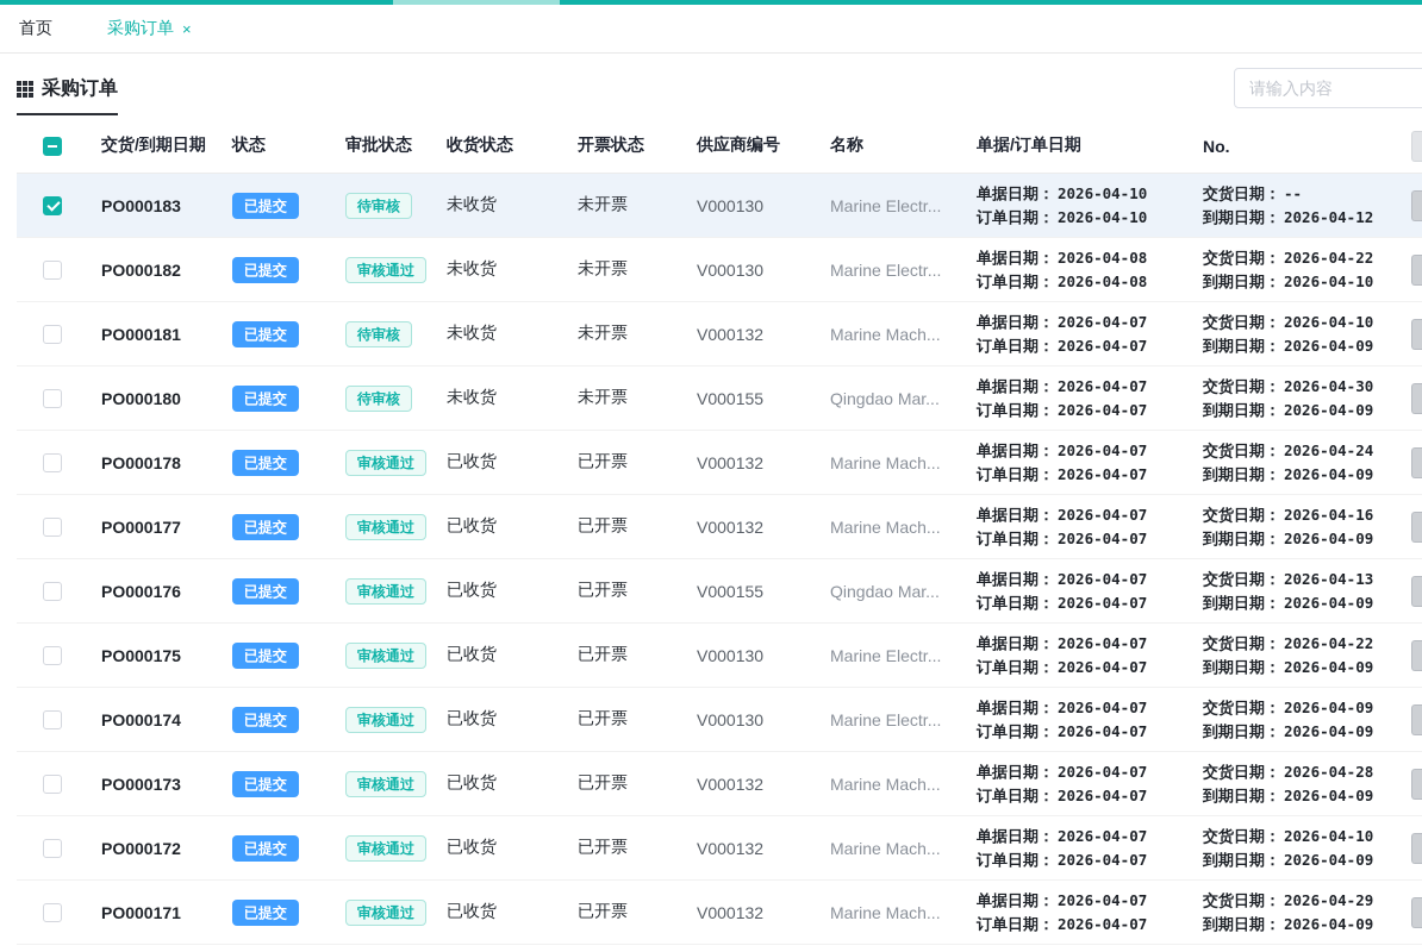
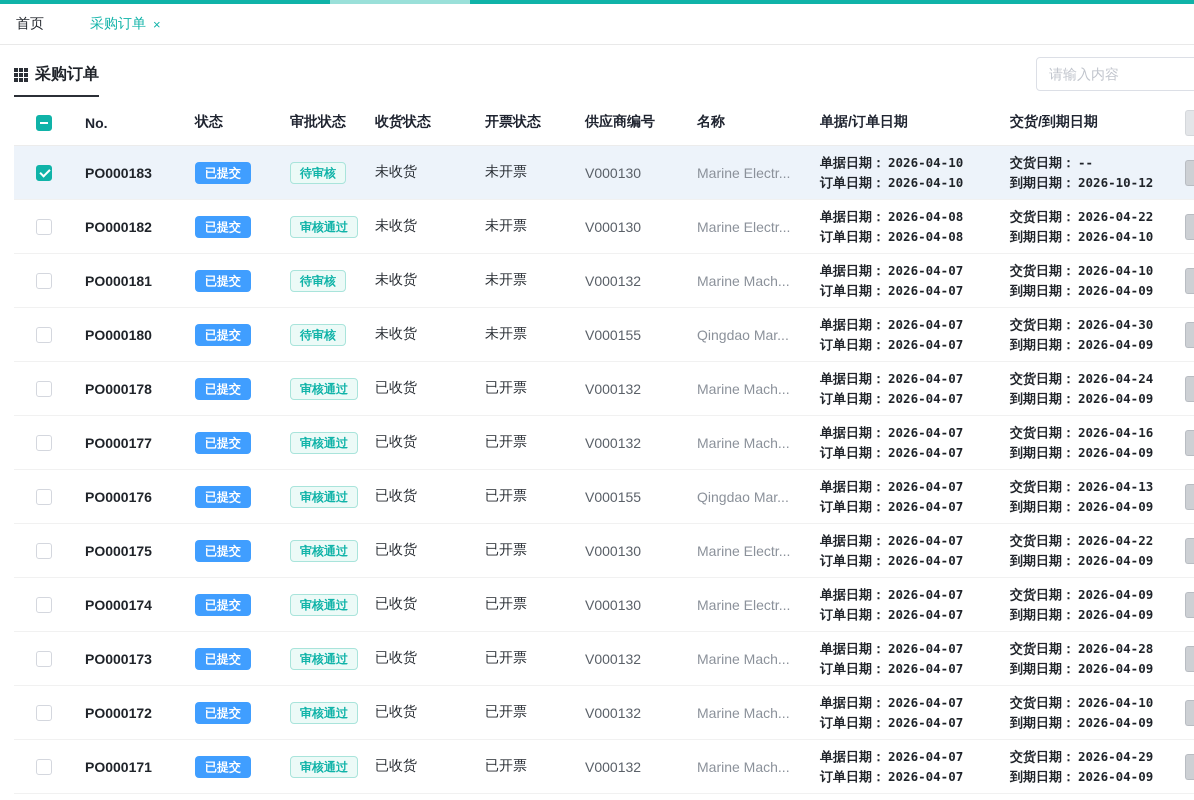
  首页
  采购订单
  ×
  采购订单
  请输入内容
- 交货/到期日期
+ No.
  状态
  审批状态
  收货状态
  开票状态
  供应商编号
  名称
  单据/订单日期
- No.
+ 交货/到期日期
  PO000183
  已提交
  待审核
  未收货
  未开票
  V000130
  Marine Electr...
  单据日期： 2026-04-10
  订单日期： 2026-04-10
  交货日期： --
- 到期日期： 2026-04-12
+ 到期日期： 2026-10-12
  PO000182
  已提交
  审核通过
  未收货
  未开票
  V000130
  Marine Electr...
  单据日期： 2026-04-08
  订单日期： 2026-04-08
  交货日期： 2026-04-22
  到期日期： 2026-04-10
  PO000181
  已提交
  待审核
  未收货
  未开票
  V000132
  Marine Mach...
  单据日期： 2026-04-07
  订单日期： 2026-04-07
  交货日期： 2026-04-10
  到期日期： 2026-04-09
  PO000180
  已提交
  待审核
  未收货
  未开票
  V000155
  Qingdao Mar...
  单据日期： 2026-04-07
  订单日期： 2026-04-07
  交货日期： 2026-04-30
  到期日期： 2026-04-09
  PO000178
  已提交
  审核通过
  已收货
  已开票
  V000132
  Marine Mach...
  单据日期： 2026-04-07
  订单日期： 2026-04-07
  交货日期： 2026-04-24
  到期日期： 2026-04-09
  PO000177
  已提交
  审核通过
  已收货
  已开票
  V000132
  Marine Mach...
  单据日期： 2026-04-07
  订单日期： 2026-04-07
  交货日期： 2026-04-16
  到期日期： 2026-04-09
  PO000176
  已提交
  审核通过
  已收货
  已开票
  V000155
  Qingdao Mar...
  单据日期： 2026-04-07
  订单日期： 2026-04-07
  交货日期： 2026-04-13
  到期日期： 2026-04-09
  PO000175
  已提交
  审核通过
  已收货
  已开票
  V000130
  Marine Electr...
  单据日期： 2026-04-07
  订单日期： 2026-04-07
  交货日期： 2026-04-22
  到期日期： 2026-04-09
  PO000174
  已提交
  审核通过
  已收货
  已开票
  V000130
  Marine Electr...
  单据日期： 2026-04-07
  订单日期： 2026-04-07
  交货日期： 2026-04-09
  到期日期： 2026-04-09
  PO000173
  已提交
  审核通过
  已收货
  已开票
  V000132
  Marine Mach...
  单据日期： 2026-04-07
  订单日期： 2026-04-07
  交货日期： 2026-04-28
  到期日期： 2026-04-09
  PO000172
  已提交
  审核通过
  已收货
  已开票
  V000132
  Marine Mach...
  单据日期： 2026-04-07
  订单日期： 2026-04-07
  交货日期： 2026-04-10
  到期日期： 2026-04-09
  PO000171
  已提交
  审核通过
  已收货
  已开票
  V000132
  Marine Mach...
  单据日期： 2026-04-07
  订单日期： 2026-04-07
  交货日期： 2026-04-29
  到期日期： 2026-04-09
